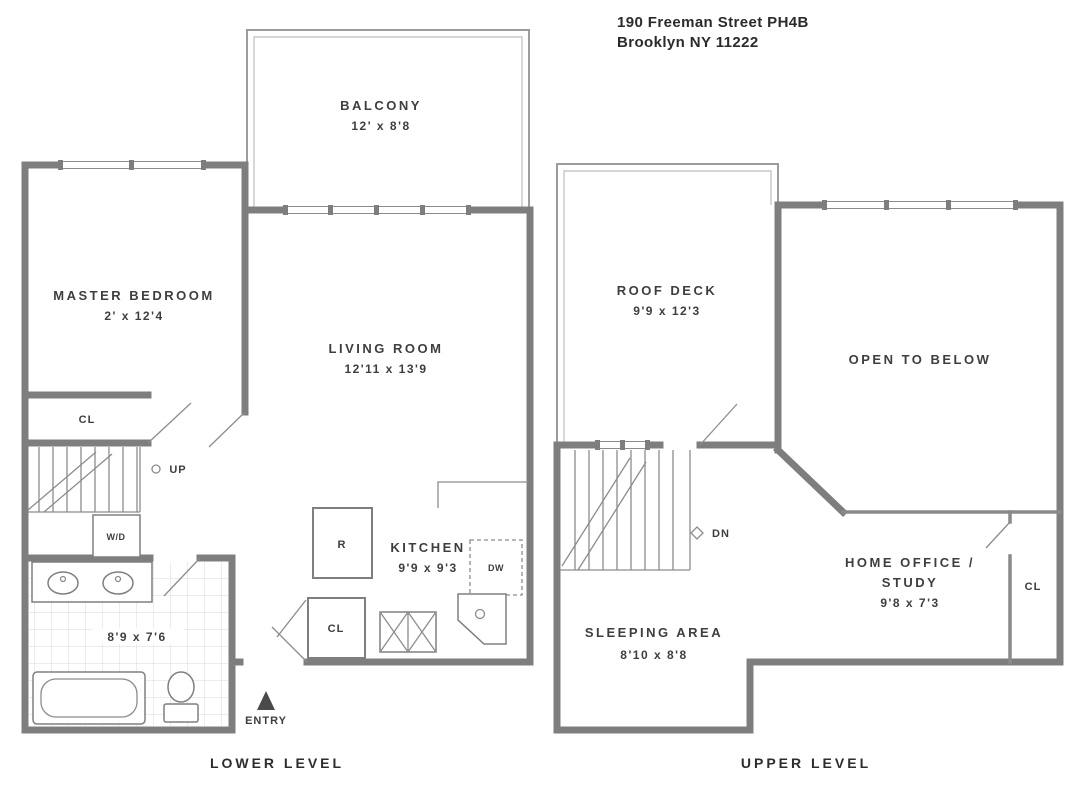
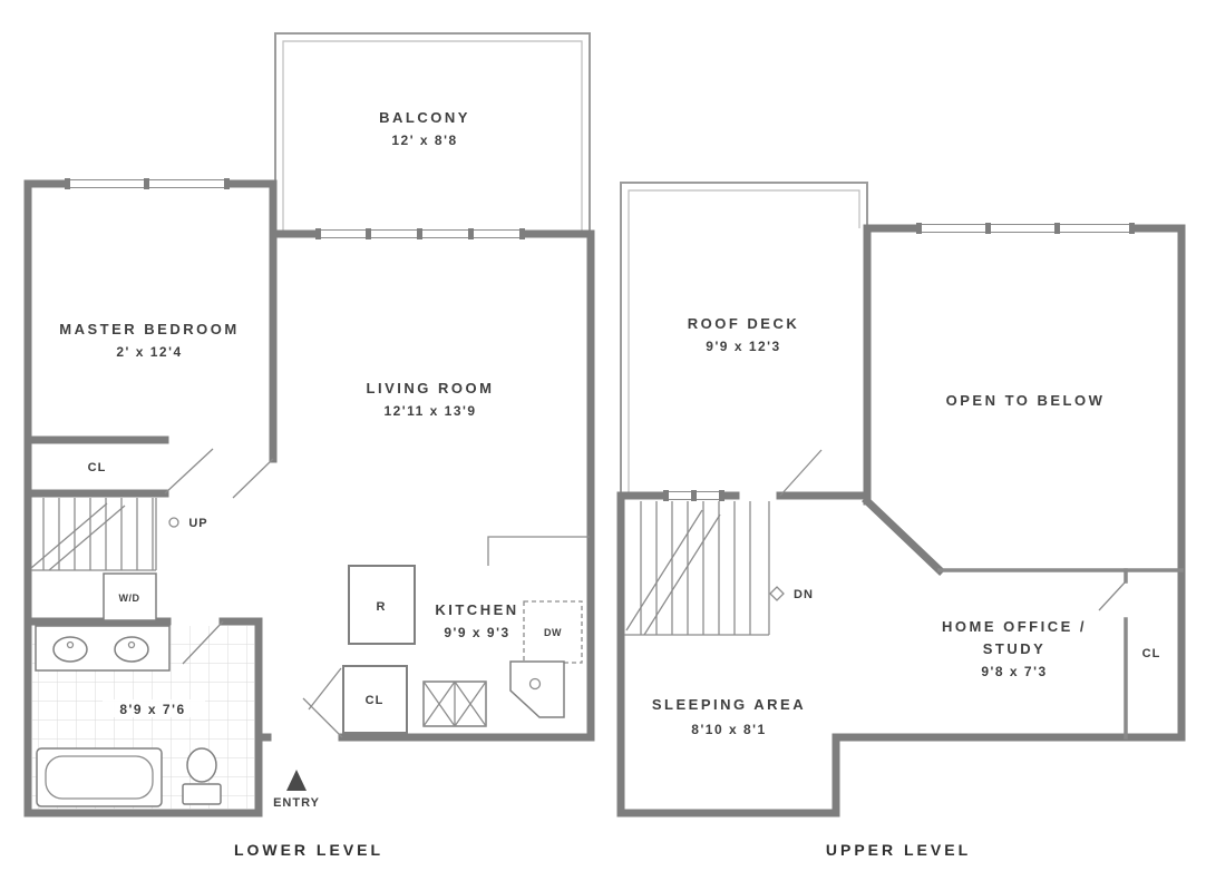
  BALCONY
  12' x 8'8
  MASTER BEDROOM
  2' x 12'4
  LIVING ROOM
  12'11 x 13'9
  CL
  UP
  W/D
  8'9 x 7'6
  KITCHEN
  9'9 x 9'3
  R
  CL
  DW
  ENTRY
  LOWER LEVEL
  ROOF DECK
  9'9 x 12'3
  OPEN TO BELOW
  SLEEPING AREA
- 8'10 x 8'8
+ 8'10 x 8'1
  HOME OFFICE /
  STUDY
  9'8 x 7'3
  CL
  DN
  UPPER LEVEL
- 190 Freeman Street PH4B
- Brooklyn NY 11222
